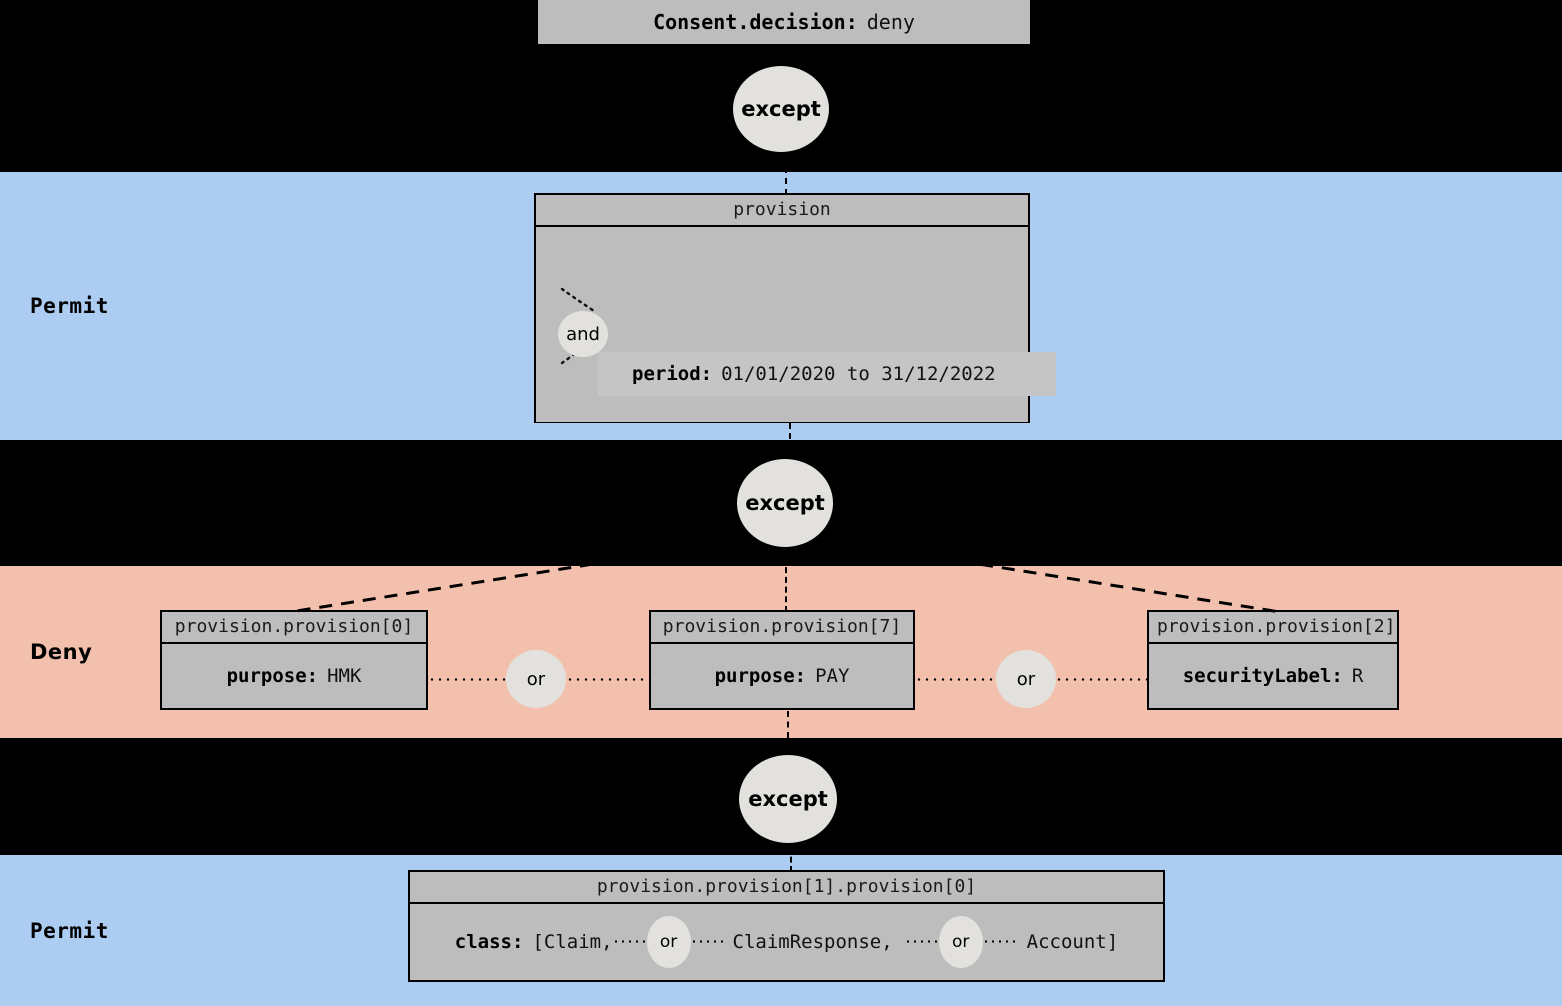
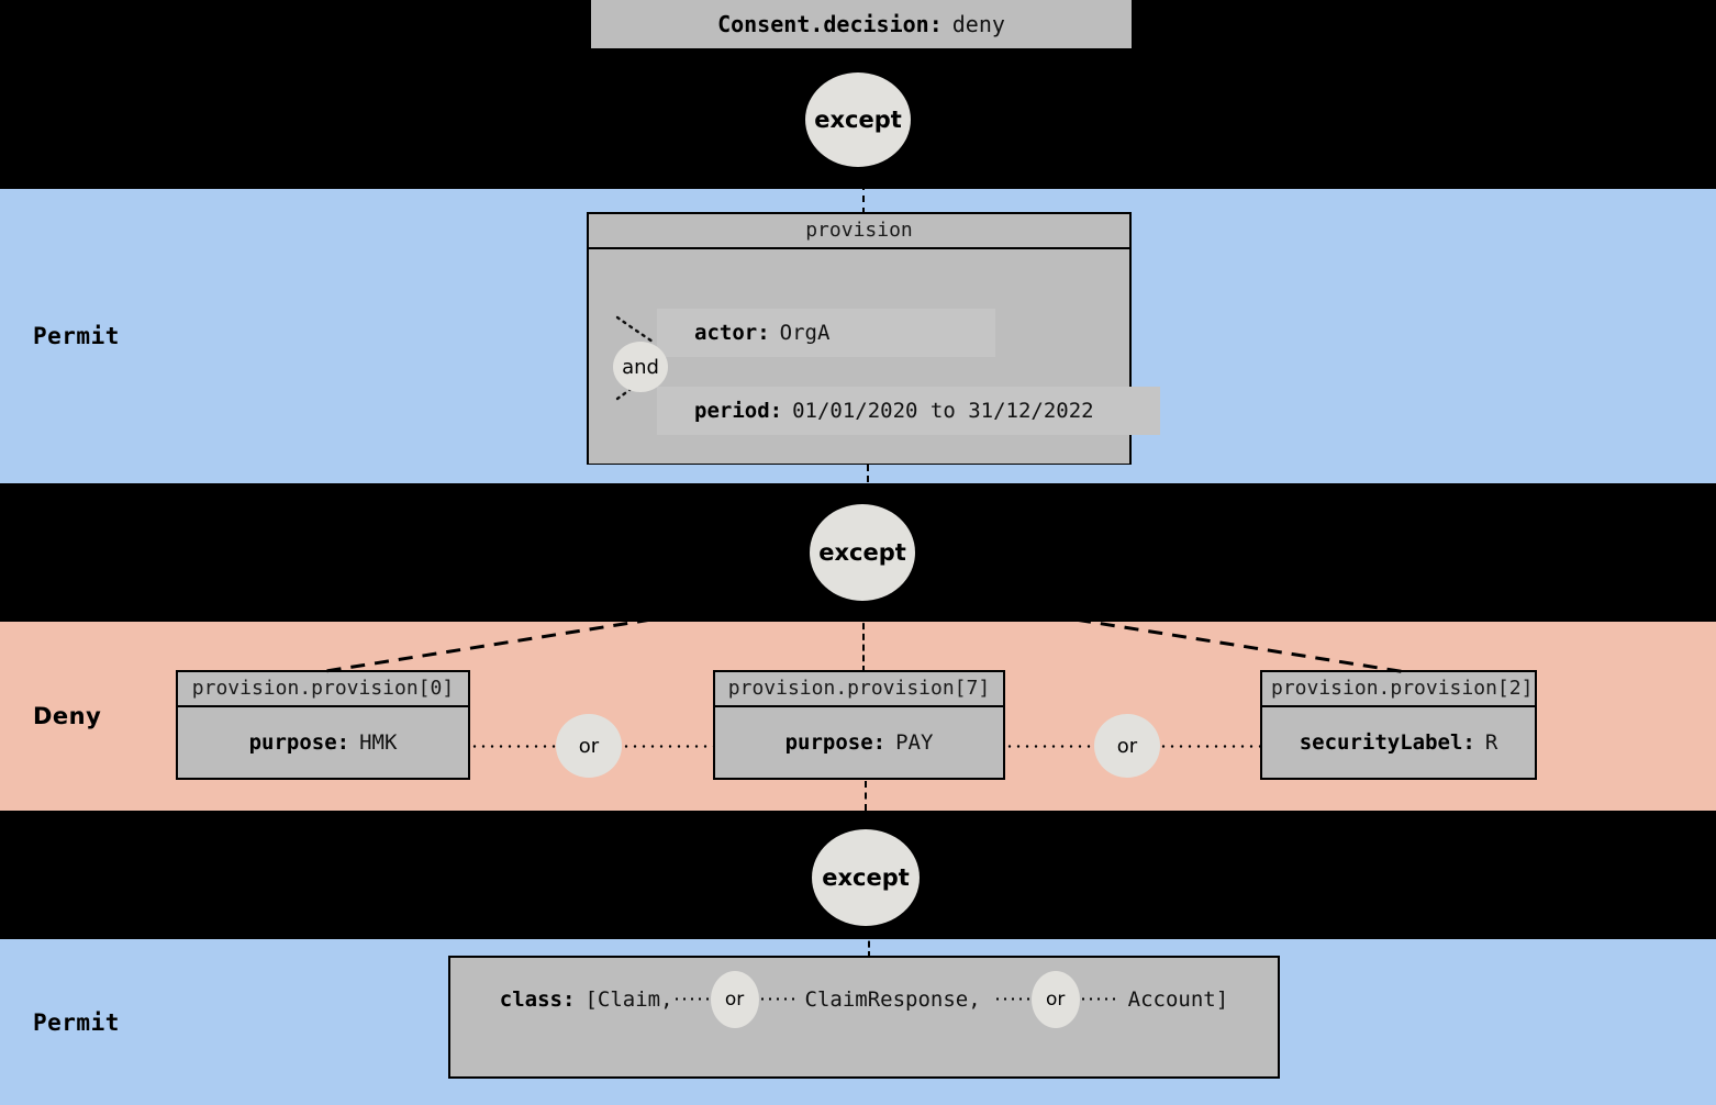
  Permit
  Deny
  Permit
  Consent.decision:
  deny
  except
  provision
+ actor:
+ OrgA
  period:
  01/01/2020 to 31/12/2022
  and
  except
  provision.provision[0]
  purpose:
  HMK
  or
  provision.provision[7]
  purpose:
  PAY
  or
  provision.provision[2]
  securityLabel:
  R
  except
- provision.provision[1].provision[0]
  class:
  [Claim,
  or
  ClaimResponse,
  or
  Account]
